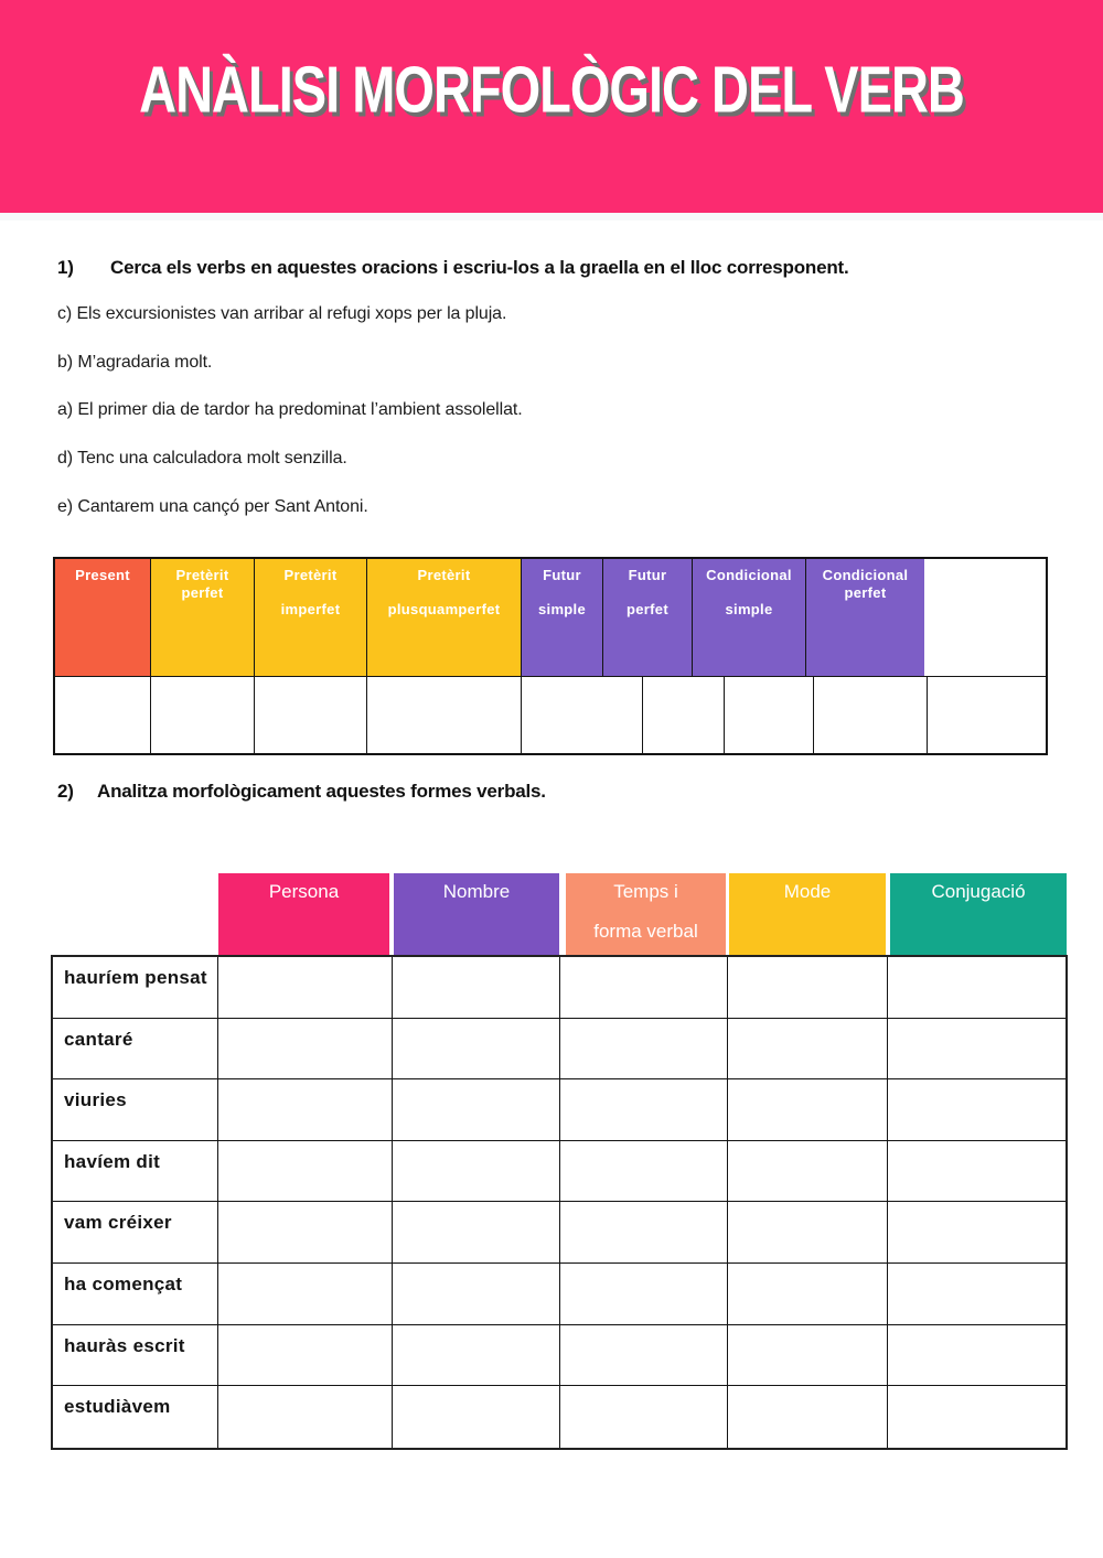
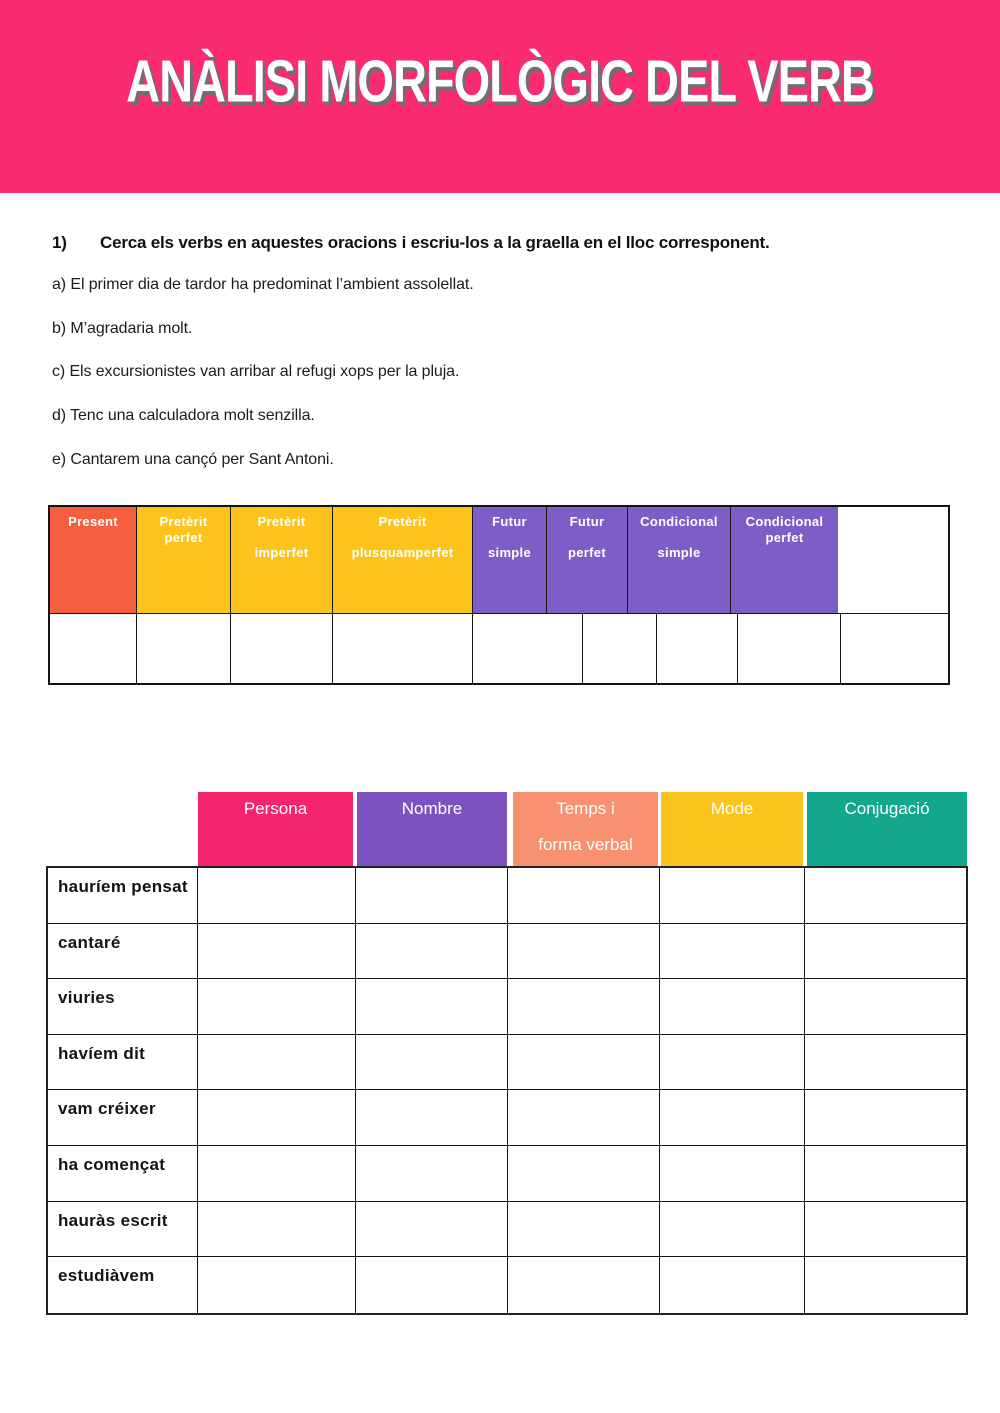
  ANÀLISI MORFOLÒGIC DEL VERB
  1)
  Cerca els verbs en aquestes oracions i escriu-los a la graella en el lloc corresponent.
- c) Els excursionistes van arribar al refugi xops per la pluja.
+ a) El primer dia de tardor ha predominat l’ambient assolellat.
  b) M’agradaria molt.
- a) El primer dia de tardor ha predominat l’ambient assolellat.
+ c) Els excursionistes van arribar al refugi xops per la pluja.
  d) Tenc una calculadora molt senzilla.
  e) Cantarem una cançó per Sant Antoni.
  Present
  Pretèrit
  perfet
  Pretèrit
  imperfet
  Pretèrit
  plusquamperfet
  Futur
  simple
  Futur
  perfet
  Condicional
  simple
  Condicional
  perfet
- 2)
- Analitza morfològicament aquestes formes verbals.
  Persona
  Nombre
  Temps i
  forma verbal
  Mode
  Conjugació
  hauríem pensat
  cantaré
  viuries
  havíem dit
  vam créixer
  ha començat
  hauràs escrit
  estudiàvem
